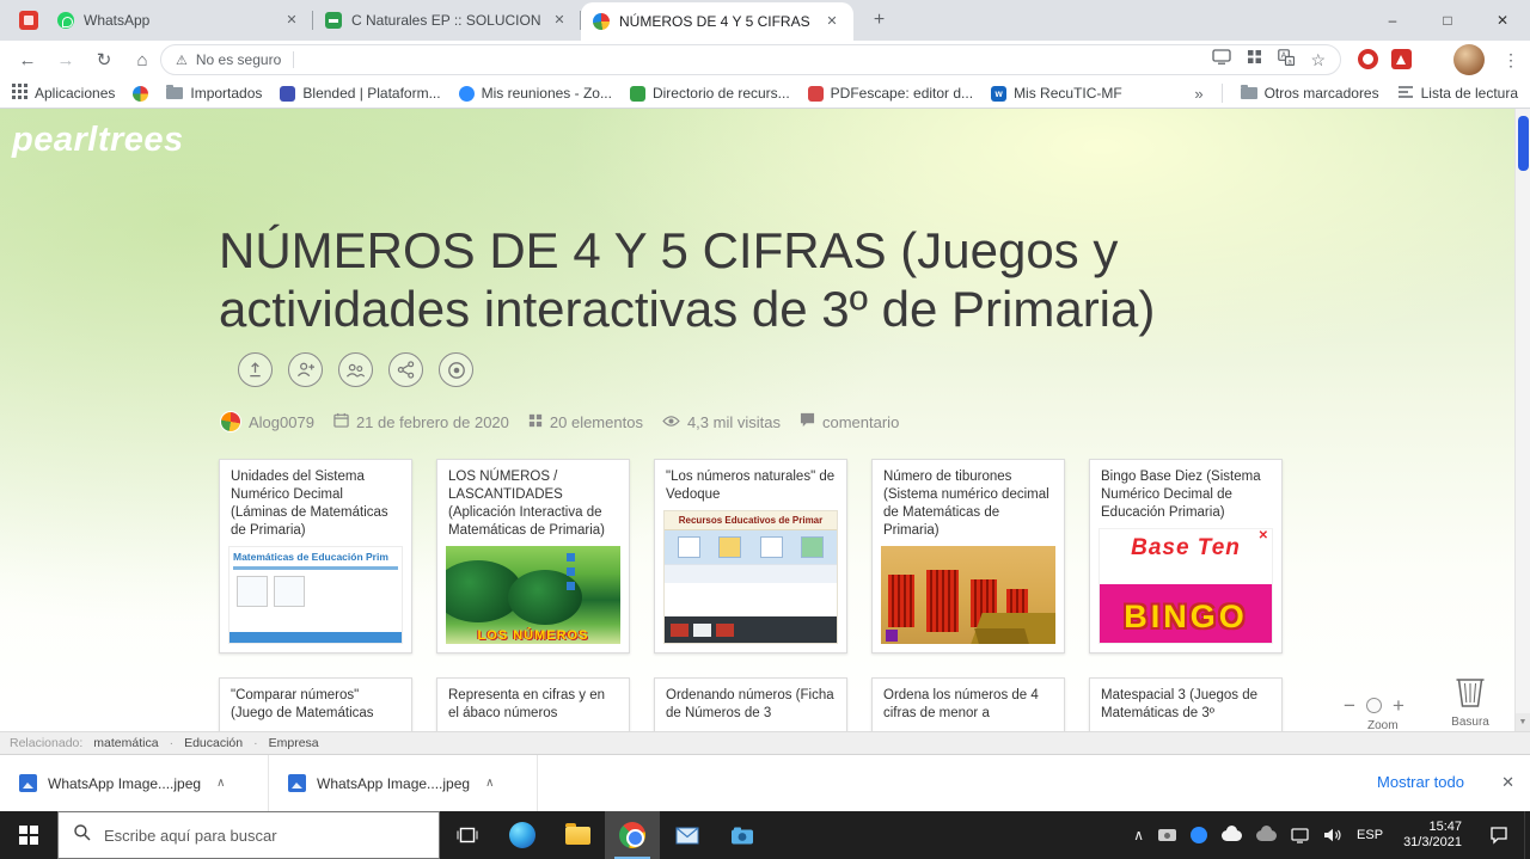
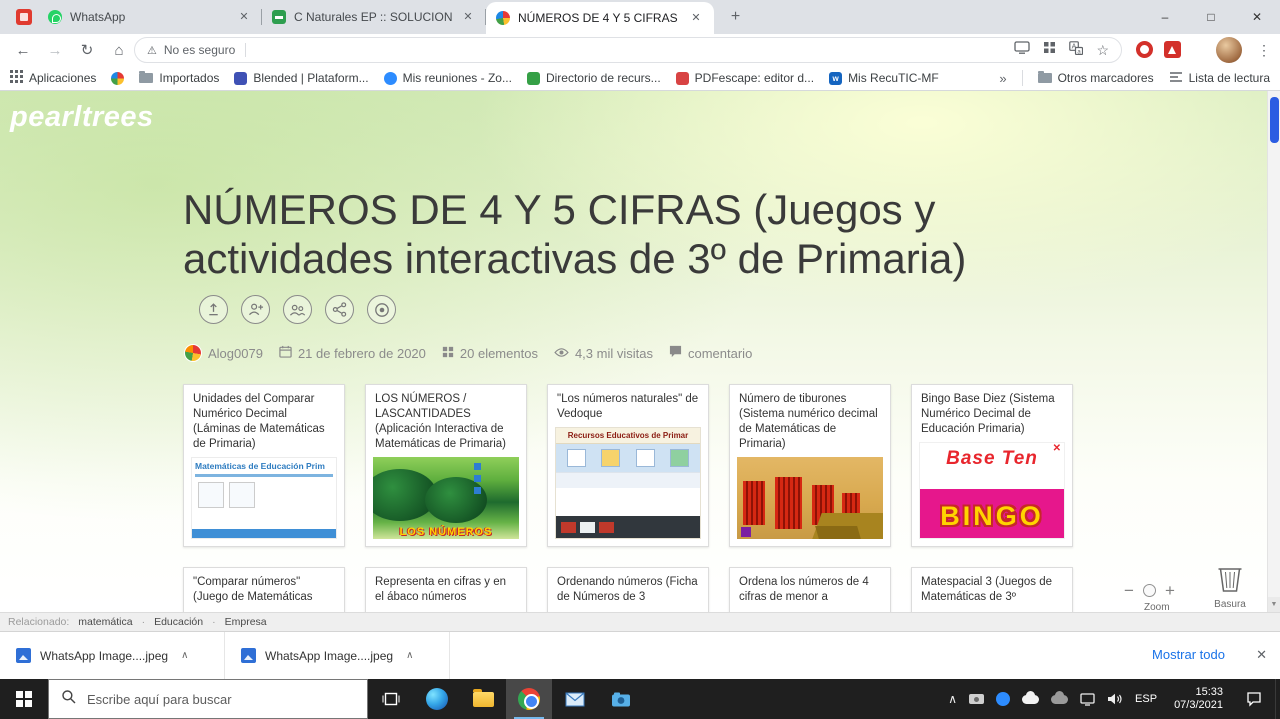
  WhatsApp
  ✕
  C Naturales EP :: SOLUCION
  ✕
  NÚMEROS DE 4 Y 5 CIFRAS
  ✕
  +
  –
  □
  ✕
  ←
  →
  ↻
  ⌂
  ⚠
  No es seguro
  ☆
  ⋮
  Aplicaciones
  Importados
  Blended | Plataform...
  Mis reuniones - Zo...
  Directorio de recurs...
  PDFescape: editor d...
  w
  Mis RecuTIC-MF
  »
  Otros marcadores
  Lista de lectura
  pearltrees
  NÚMEROS DE 4 Y 5 CIFRAS (Juegos y actividades interactivas de 3º de Primaria)
  Alog0079
  21 de febrero de 2020
  20 elementos
  4,3 mil visitas
  comentario
- Unidades del Sistema Numérico Decimal (Láminas de Matemáticas de Primaria)
+ Unidades del Comparar Numérico Decimal (Láminas de Matemáticas de Primaria)
  Matemáticas de Educación Prim
  LOS NÚMEROS / LASCANTIDADES (Aplicación Interactiva de Matemáticas de Primaria)
  LOS NÚMEROS
  "Los números naturales" de Vedoque
  Recursos Educativos de Primar
  Número de tiburones (Sistema numérico decimal de Matemáticas de Primaria)
  Bingo Base Diez (Sistema Numérico Decimal de Educación Primaria)
  Base Ten
  ✕
  BINGO
  "Comparar números" (Juego de Matemáticas
  Representa en cifras y en el ábaco números
  Ordenando números (Ficha de Números de 3
  Ordena los números de 4 cifras de menor a
  Matespacial 3 (Juegos de Matemáticas de 3º
  −
  +
  Zoom
  Basura
  Relacionado:
  matemática
  ·
  Educación
  ·
  Empresa
  WhatsApp Image....jpeg
  ∧
  WhatsApp Image....jpeg
  ∧
  Mostrar todo
  ✕
  Escribe aquí para buscar
  ∧
  ESP
- 15:47
+ 15:33
- 31/3/2021
+ 07/3/2021
